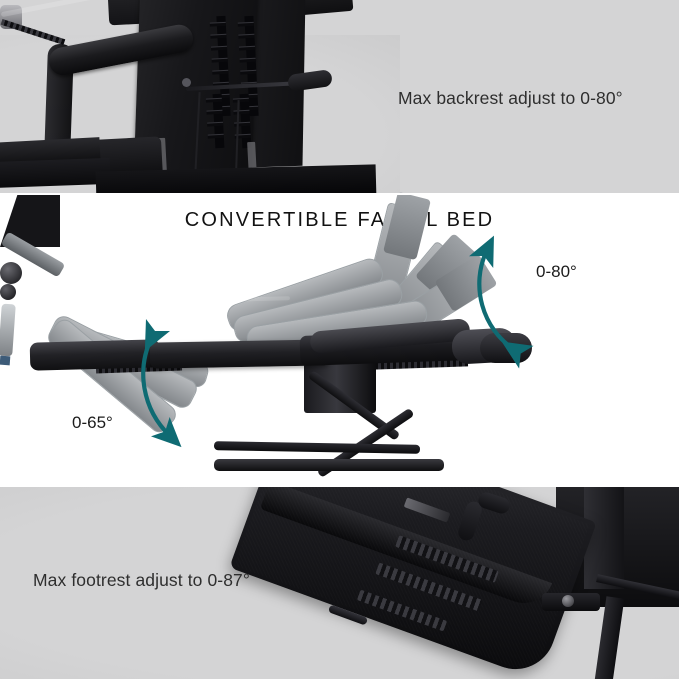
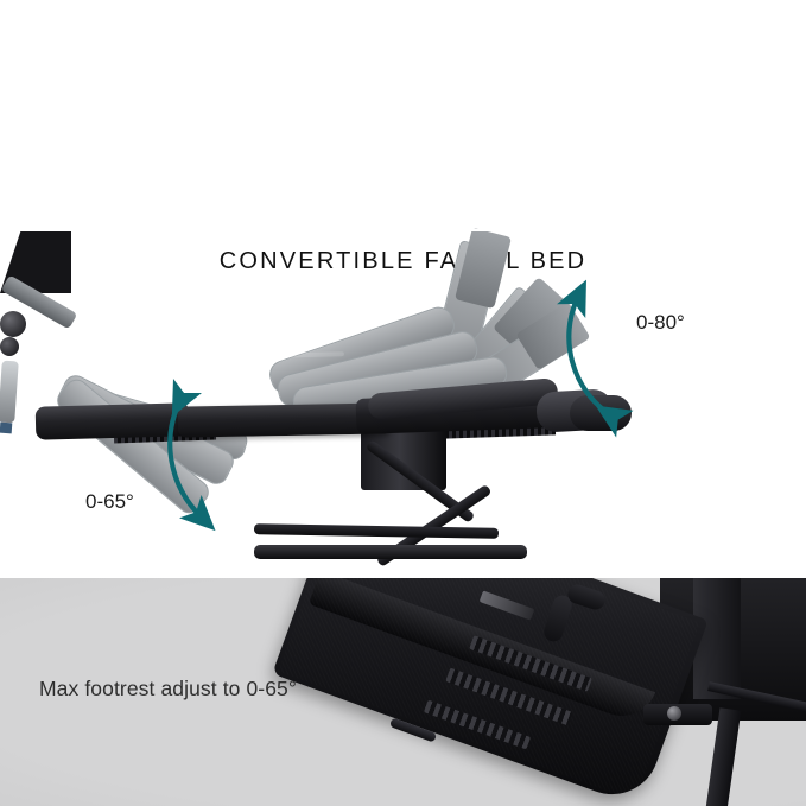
- Max backrest adjust to 0-80°
  CONVERTIBLE FAL BED
  0-80°
  0-65°
- Max footrest adjust to 0-87°
+ Max footrest adjust to 0-65°
